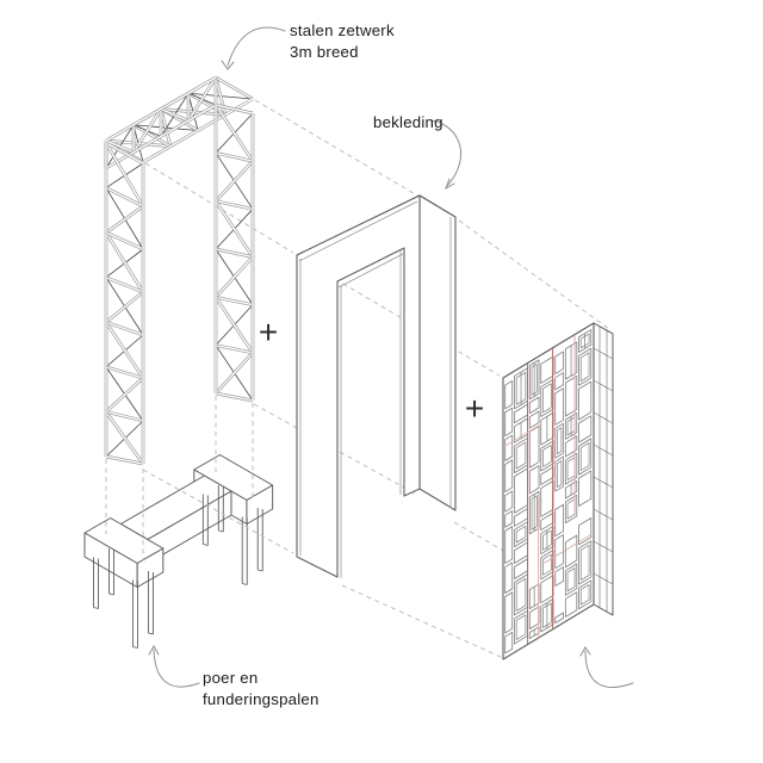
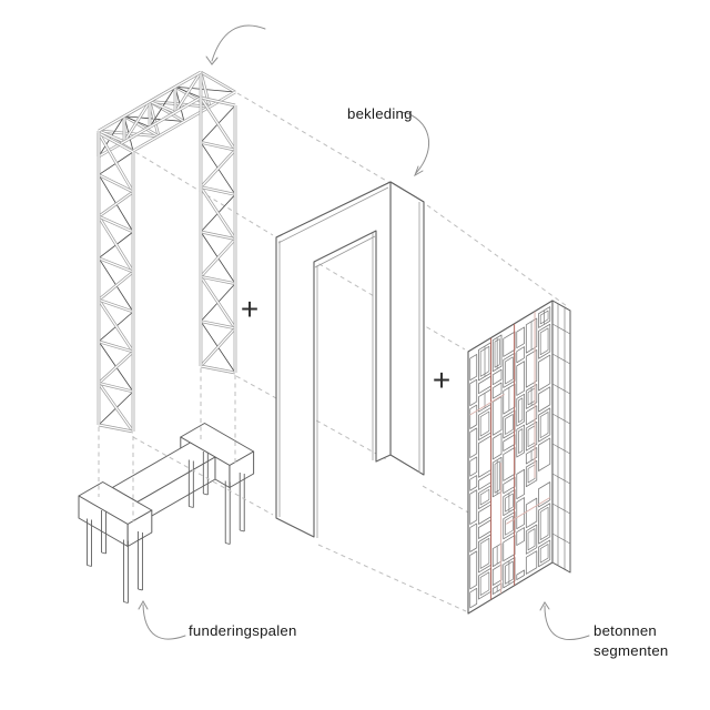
  +
  +
- stalen zetwerk
- 3m breed
  bekleding
- poer en
  funderingspalen
+ betonnen
+ segmenten
